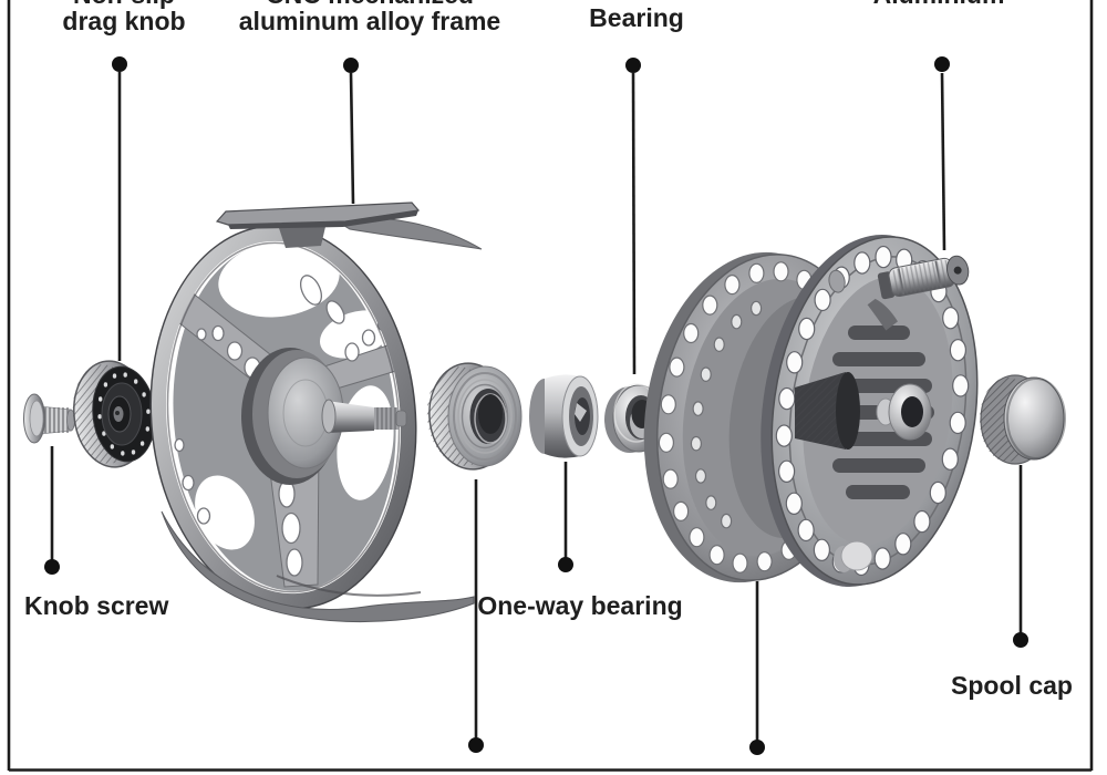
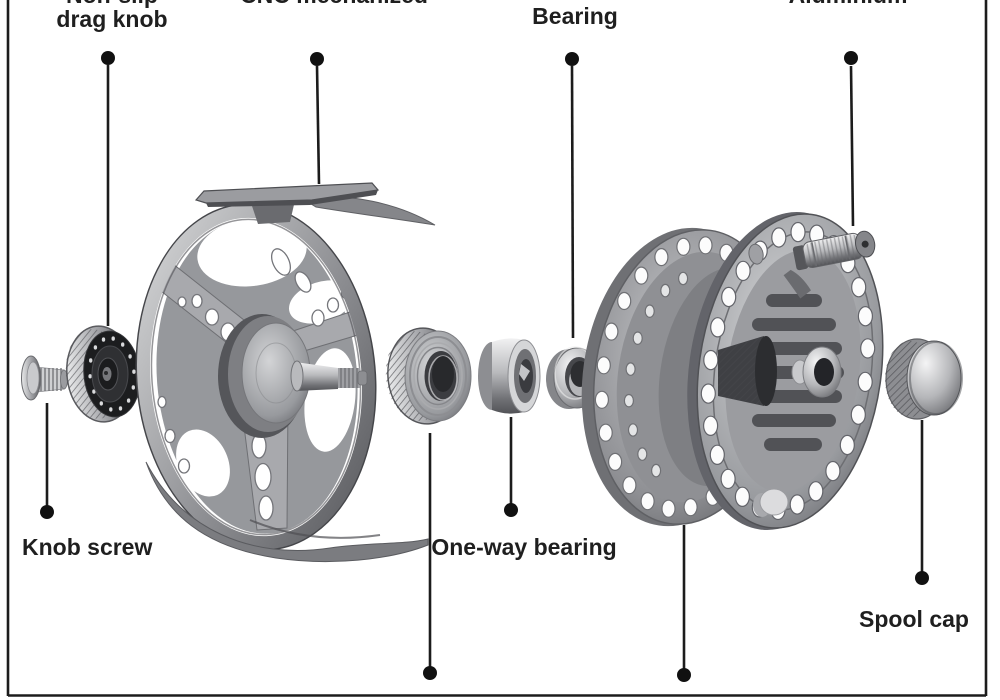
  drag knob
- aluminum alloy frame
  Bearing
  Knob screw
  One-way bearing
  Spool cap
